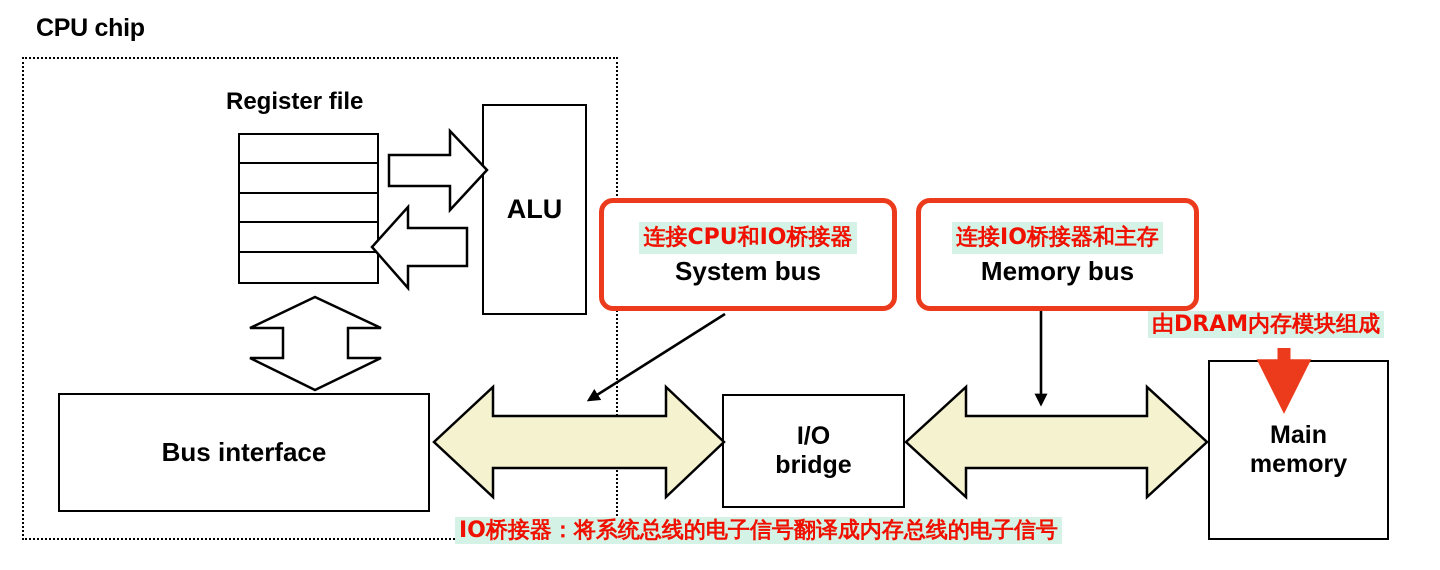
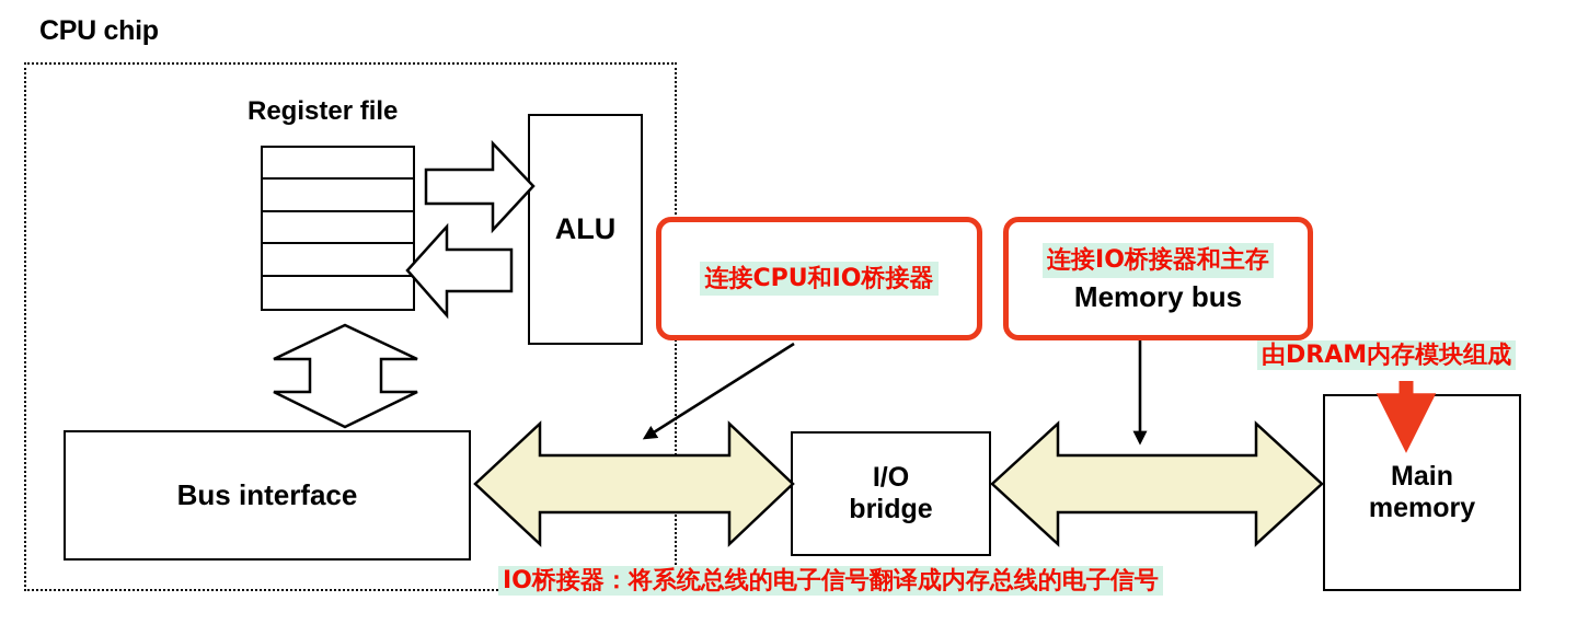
  CPU chip
  Register file
  ALU
  Bus interface
  I/O
  bridge
  Main
  memory
  连接CPU和IO桥接器
- System bus
  连接IO桥接器和主存
  Memory bus
  由DRAM内存模块组成
  IO桥接器：将系统总线的电子信号翻译成内存总线的电子信号
